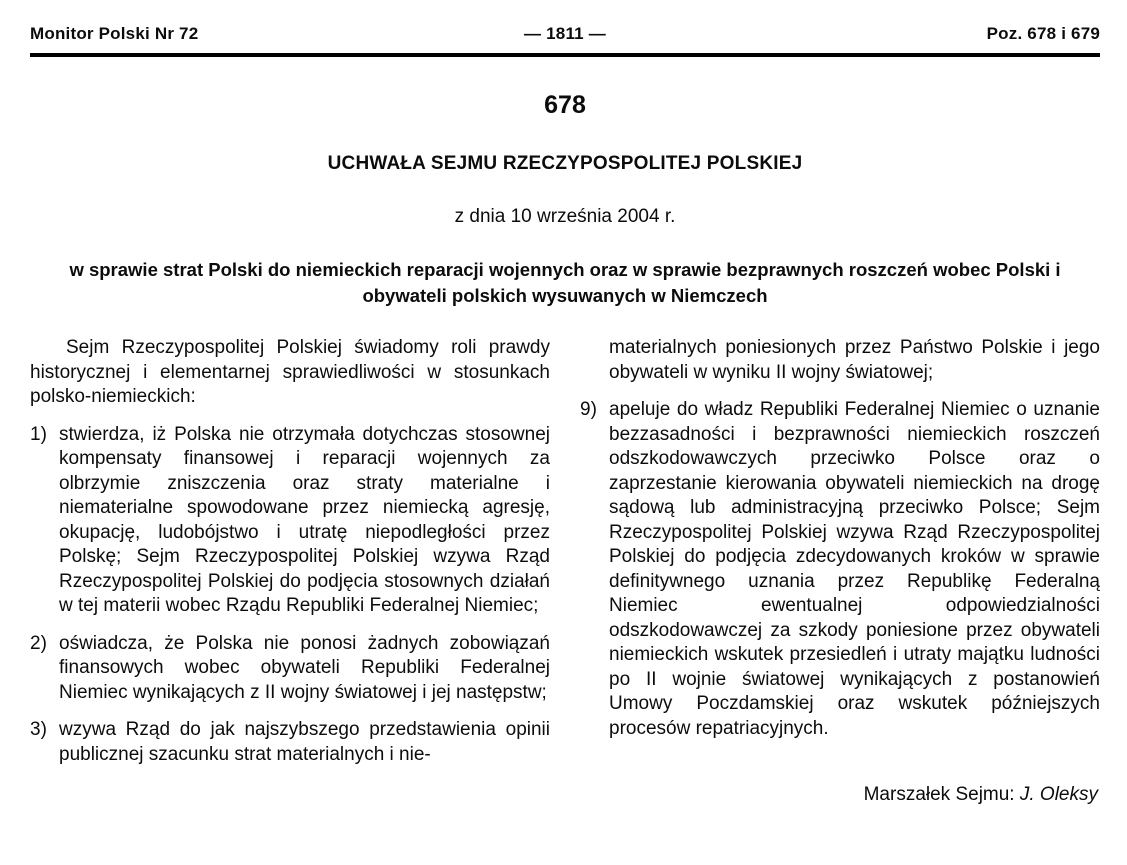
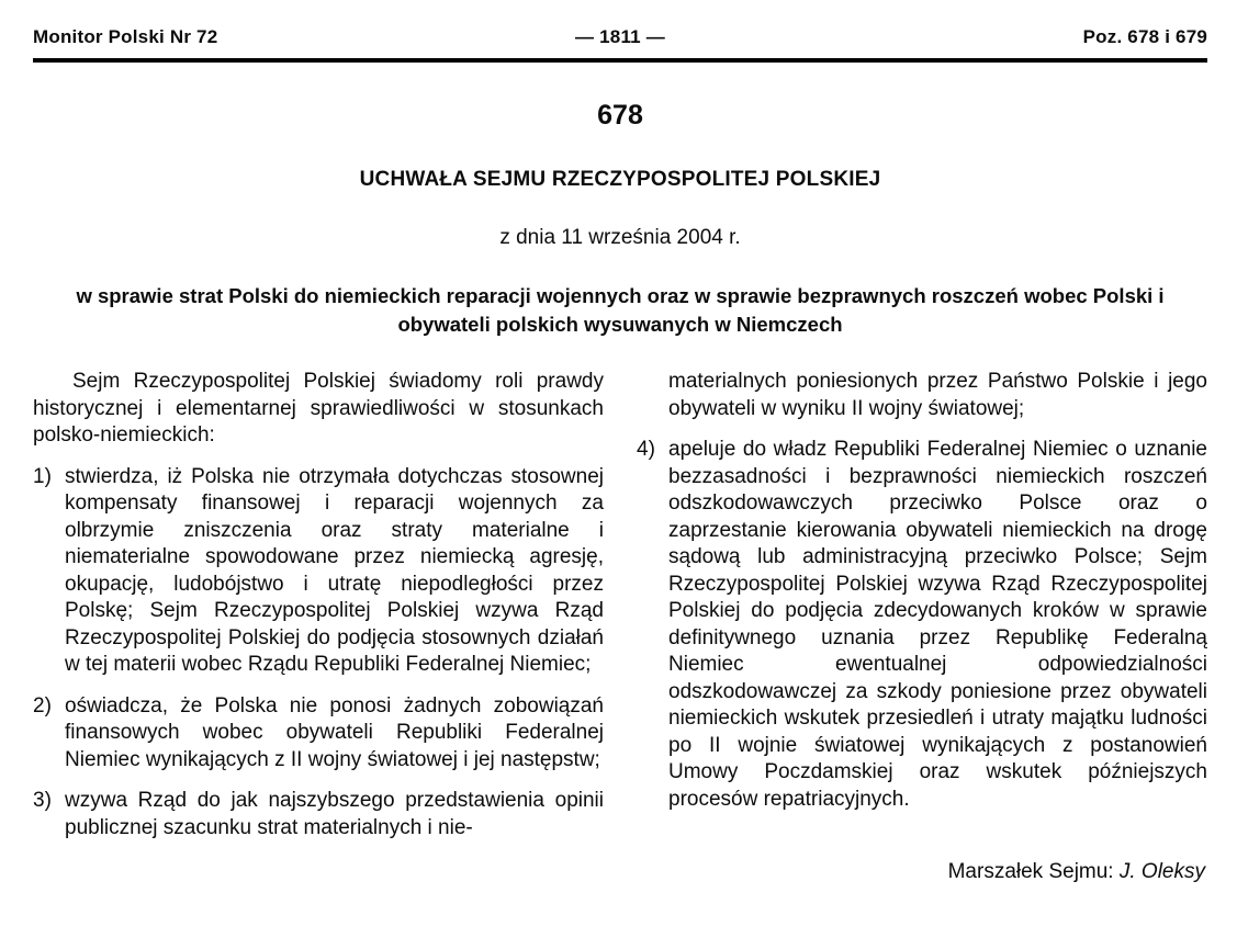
  Monitor Polski Nr 72
  — 1811 —
  Poz. 678 i 679
  678
  UCHWAŁA SEJMU RZECZYPOSPOLITEJ POLSKIEJ
- z dnia 10 września 2004 r.
+ z dnia 11 września 2004 r.
  w sprawie strat Polski do niemieckich reparacji wojennych oraz w sprawie bezprawnych roszczeń wobec Polski i obywateli polskich wysuwanych w Niemczech
  Sejm Rzeczypospolitej Polskiej świadomy roli prawdy historycznej i elementarnej sprawiedliwości w stosunkach polsko-niemieckich:
  1)
  stwierdza, iż Polska nie otrzymała dotychczas stosownej kompensaty finansowej i reparacji wojennych za olbrzymie zniszczenia oraz straty materialne i niematerialne spowodowane przez niemiecką agresję, okupację, ludobójstwo i utratę niepodległości przez Polskę; Sejm Rzeczypospolitej Polskiej wzywa Rząd Rzeczypospolitej Polskiej do podjęcia stosownych działań w tej materii wobec Rządu Republiki Federalnej Niemiec;
  2)
  oświadcza, że Polska nie ponosi żadnych zobowiązań finansowych wobec obywateli Republiki Federalnej Niemiec wynikających z II wojny światowej i jej następstw;
  3)
  wzywa Rząd do jak najszybszego przedstawienia opinii publicznej szacunku strat materialnych i nie-
  materialnych poniesionych przez Państwo Polskie i jego obywateli w wyniku II wojny światowej;
- 9)
+ 4)
  apeluje do władz Republiki Federalnej Niemiec o uznanie bezzasadności i bezprawności niemieckich roszczeń odszkodowawczych przeciwko Polsce oraz o zaprzestanie kierowania obywateli niemieckich na drogę sądową lub administracyjną przeciwko Polsce; Sejm Rzeczypospolitej Polskiej wzywa Rząd Rzeczypospolitej Polskiej do podjęcia zdecydowanych kroków w sprawie definitywnego uznania przez Republikę Federalną Niemiec ewentualnej odpowiedzialności odszkodowawczej za szkody poniesione przez obywateli niemieckich wskutek przesiedleń i utraty majątku ludności po II wojnie światowej wynikających z postanowień Umowy Poczdamskiej oraz wskutek późniejszych procesów repatriacyjnych.
  Marszałek Sejmu: J. Oleksy
